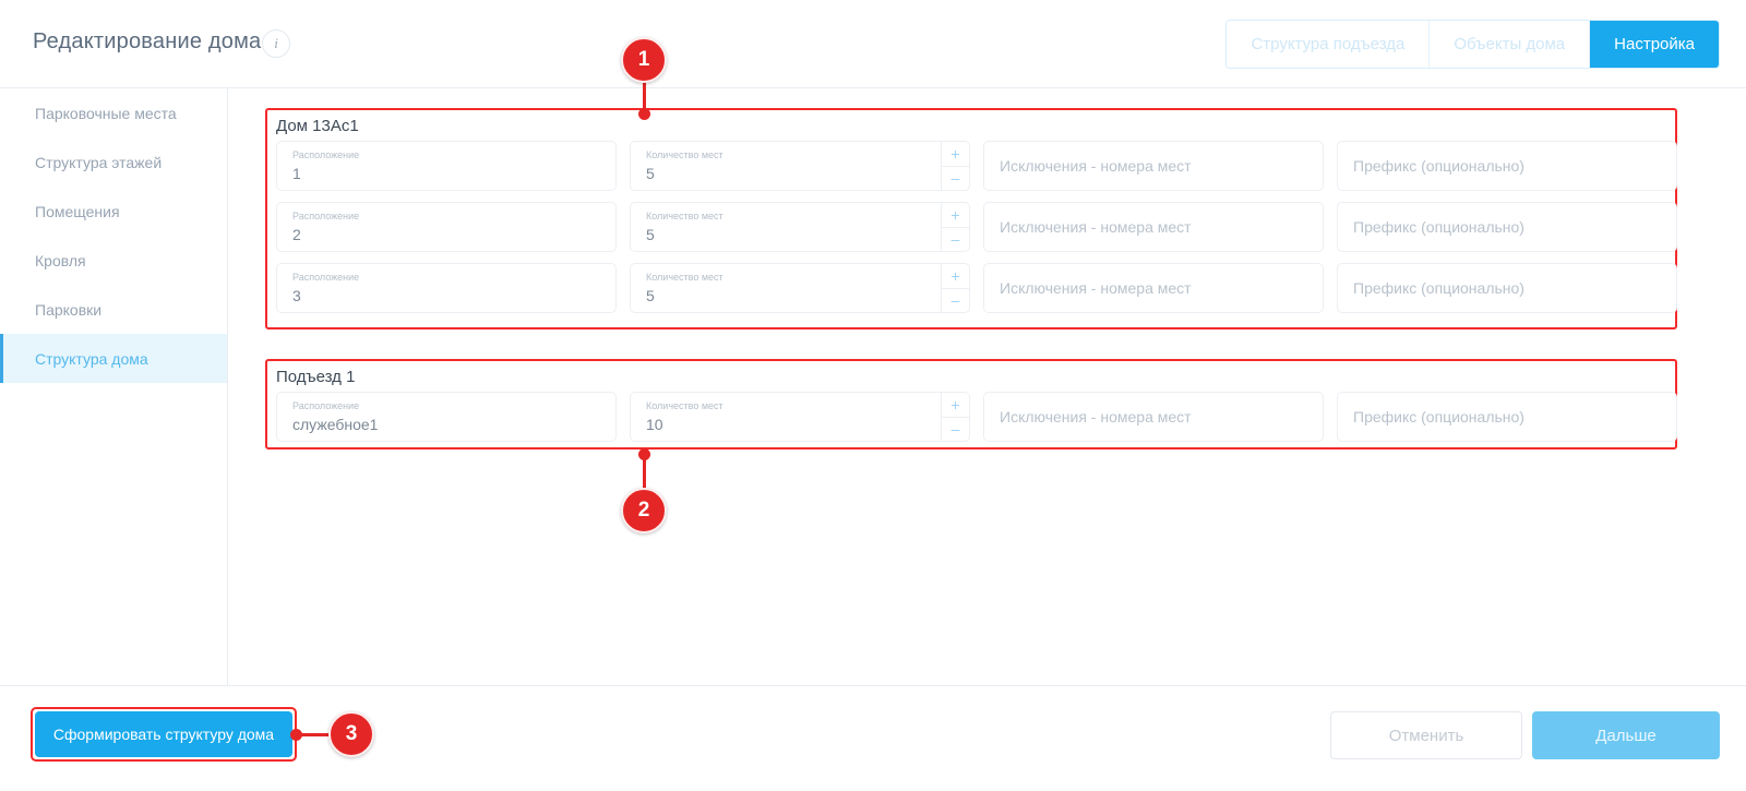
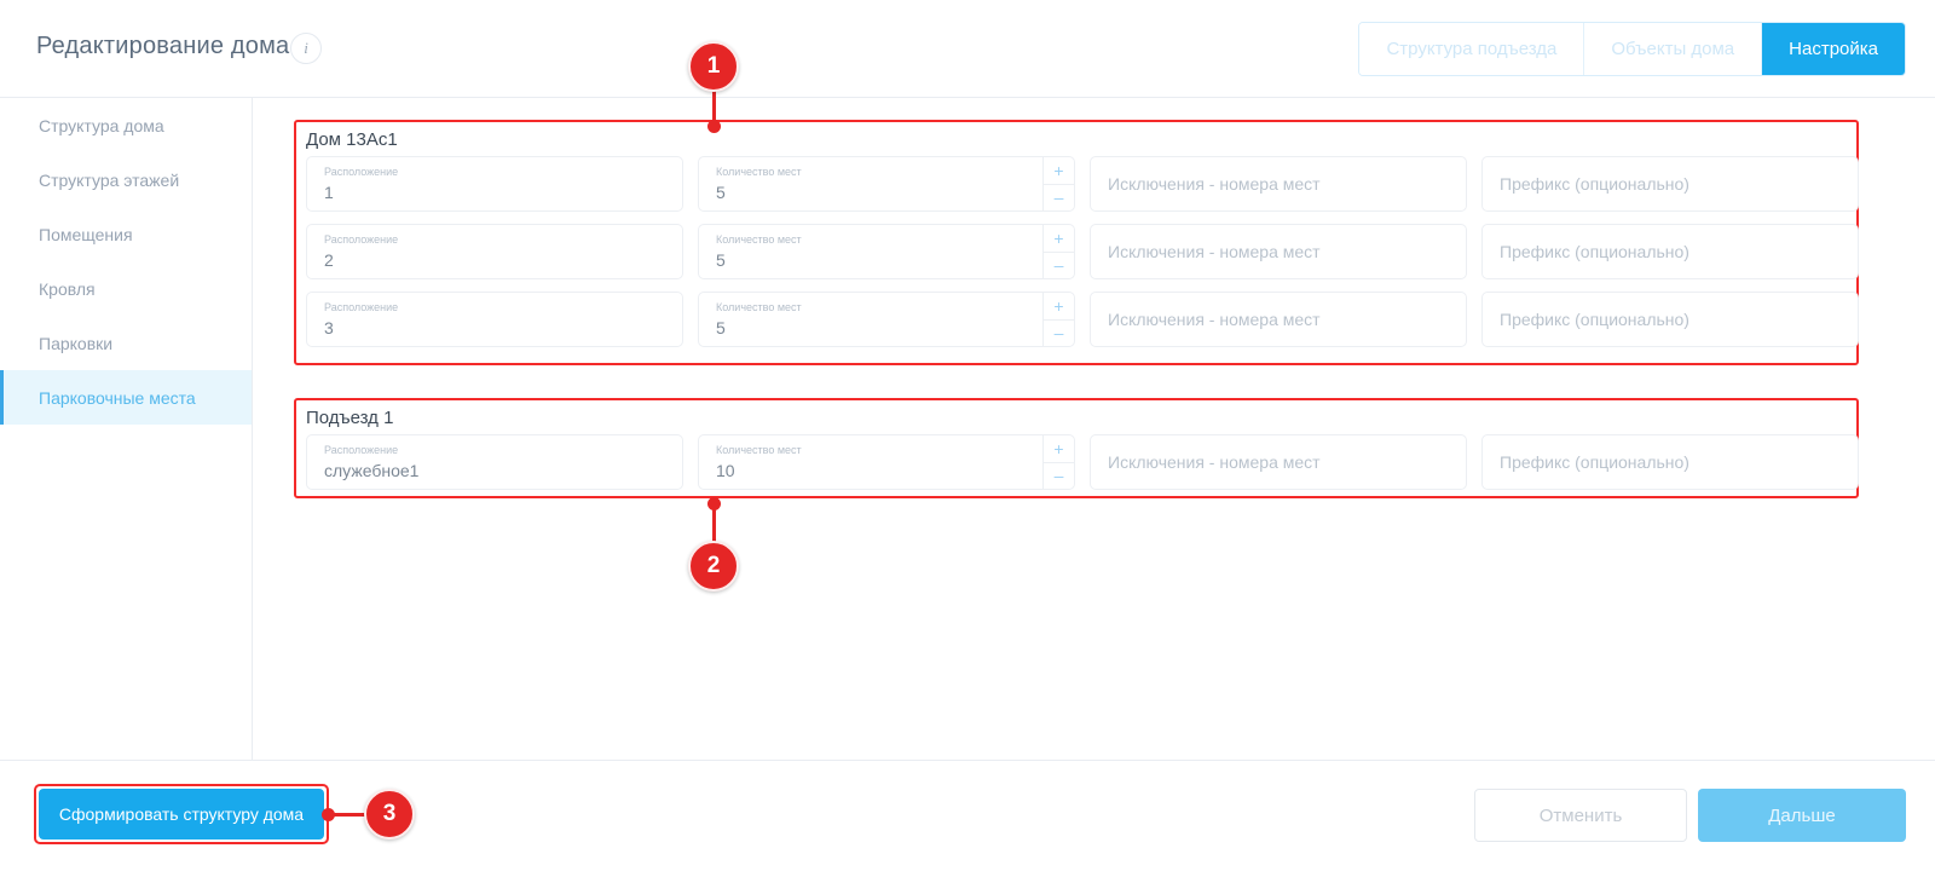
  Редактирование дома
  i
  Структура подъезда
  Объекты дома
  Настройка
- Парковочные места
+ Структура дома
  Структура этажей
  Помещения
  Кровля
  Парковки
- Структура дома
+ Парковочные места
  Дом 13Ас1
  Расположение
  1
  Количество мест
  5
  +
  –
  Исключения - номера мест
  Префикс (опционально)
  Расположение
  2
  Количество мест
  5
  +
  –
  Исключения - номера мест
  Префикс (опционально)
  Расположение
  3
  Количество мест
  5
  +
  –
  Исключения - номера мест
  Префикс (опционально)
  Подъезд 1
  Расположение
  служебное1
  Количество мест
  10
  +
  –
  Исключения - номера мест
  Префикс (опционально)
  Сформировать структуру дома
  Отменить
  Дальше
  1
  2
  3
